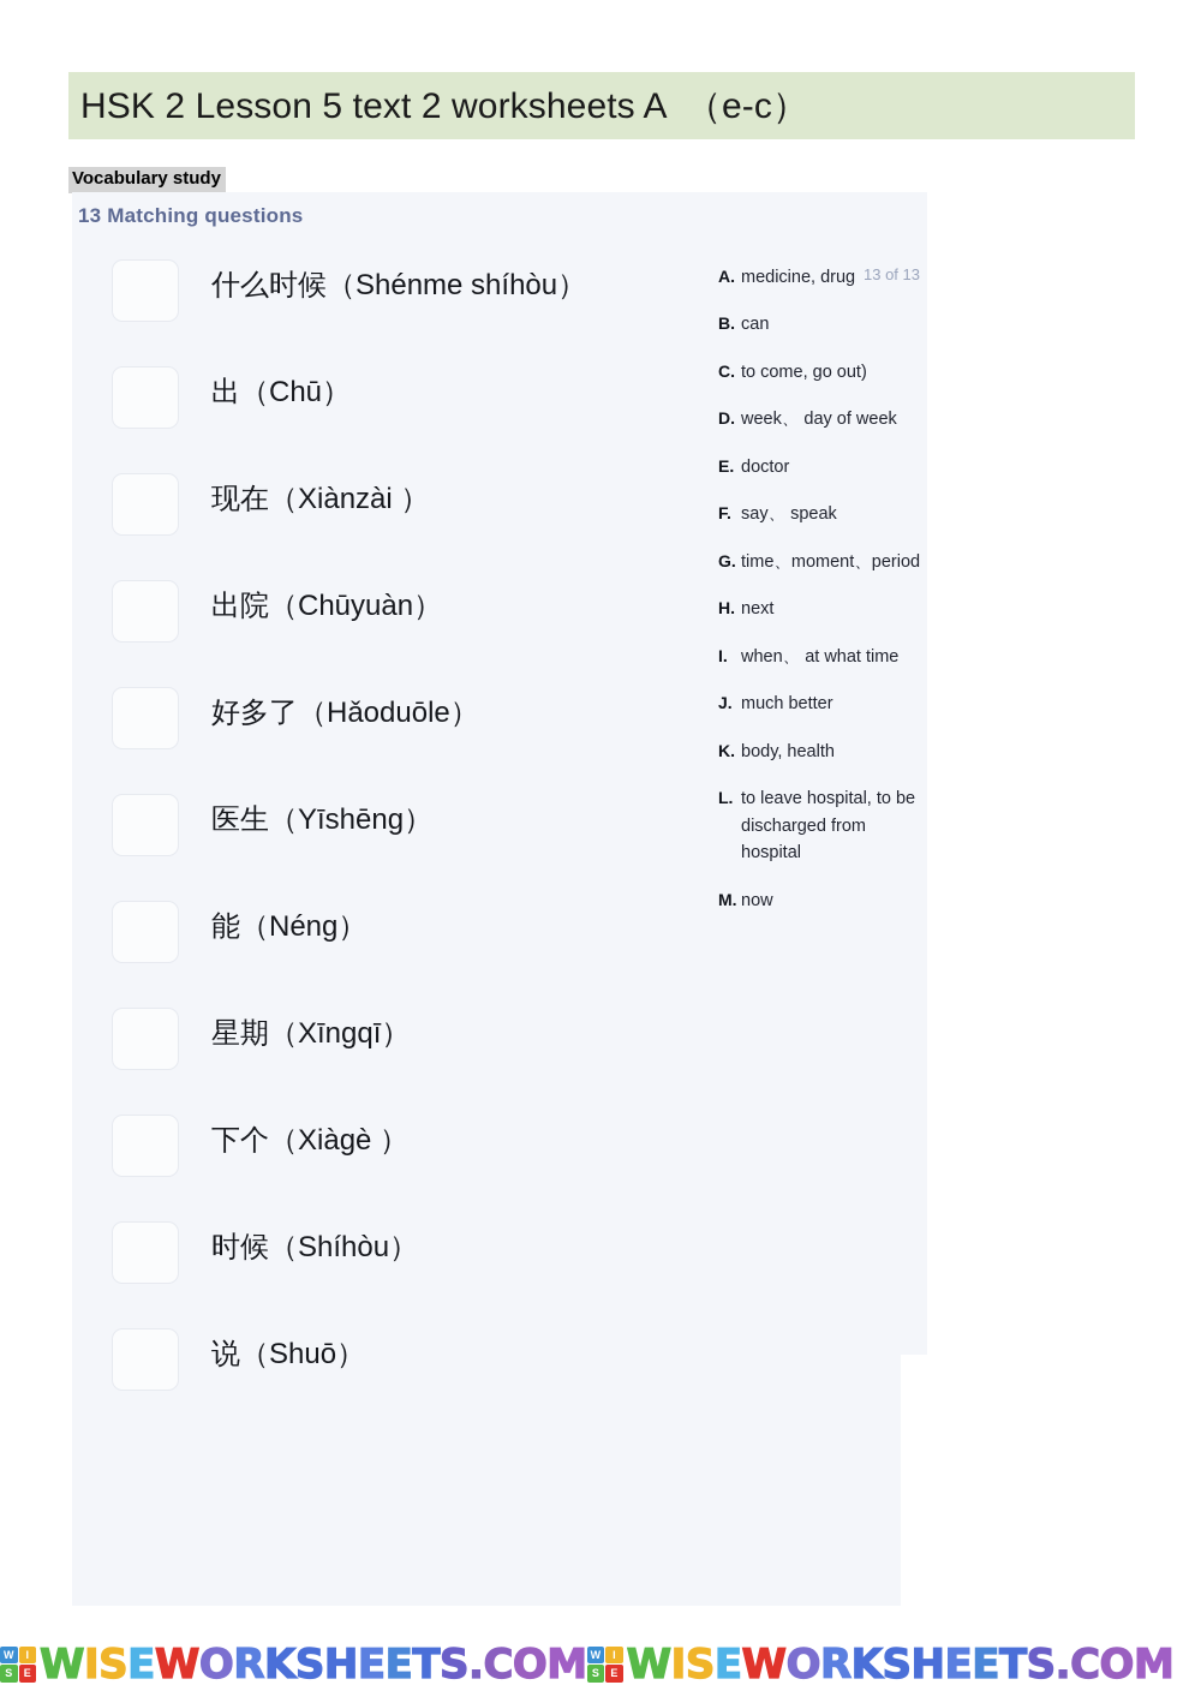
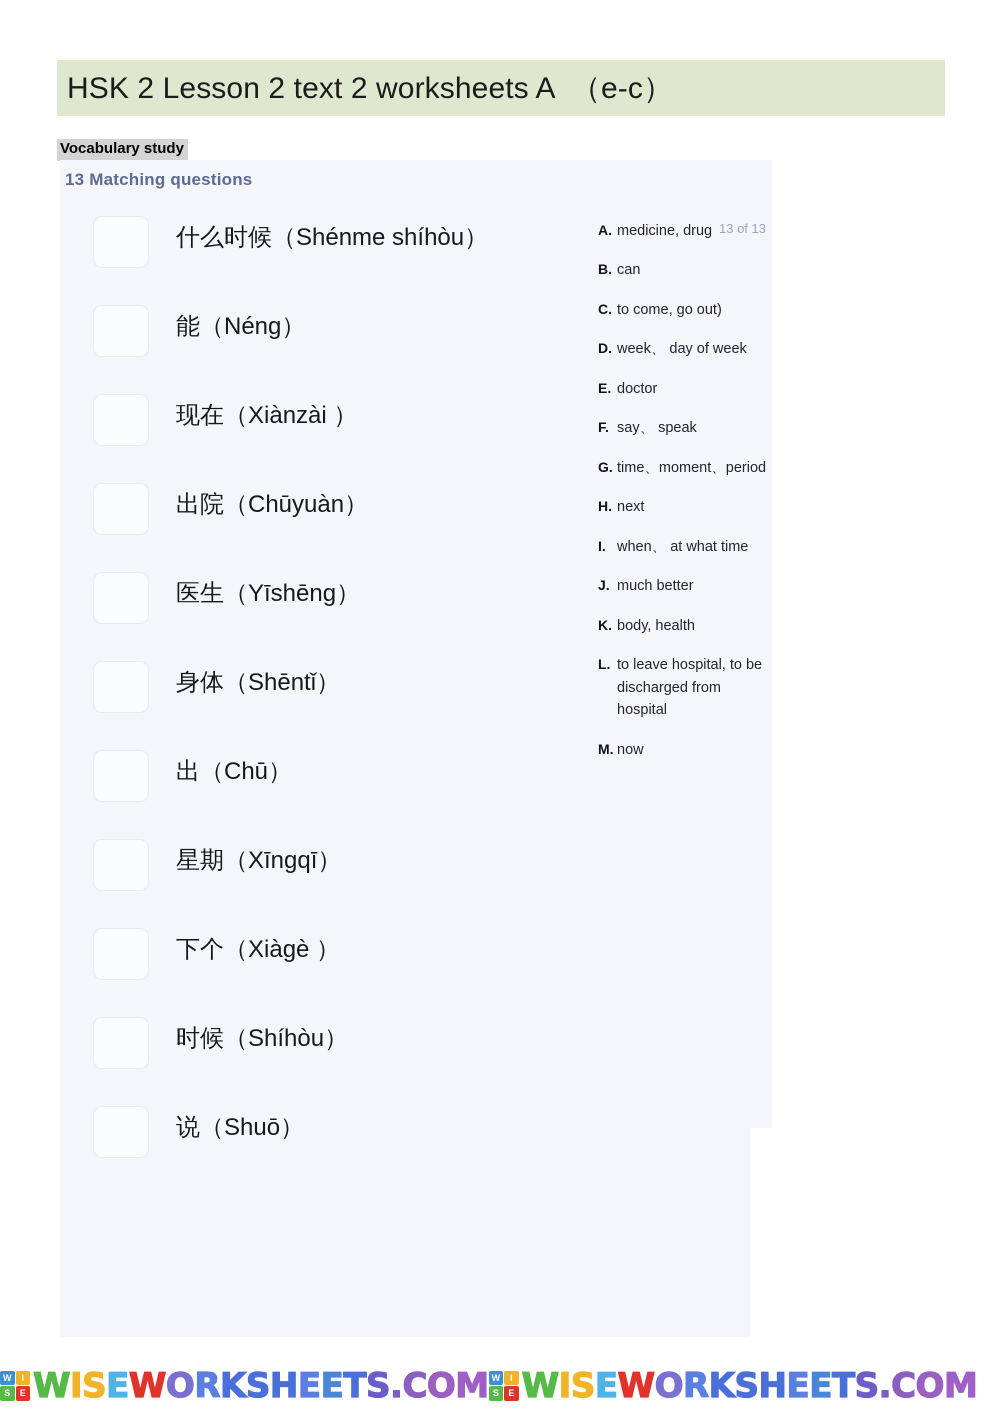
- HSK 2 Lesson 5 text 2 worksheets A （e-c）
+ HSK 2 Lesson 2 text 2 worksheets A （e-c）
  Vocabulary study
  13 Matching questions
  什么时候（Shénme shíhòu）
- 出（Chū）
+ 能（Néng）
  现在（Xiànzài ）
  出院（Chūyuàn）
- 好多了（Hǎoduōle）
  医生（Yīshēng）
+ 身体（Shēntǐ）
- 能（Néng）
+ 出（Chū）
  星期（Xīngqī）
  下个（Xiàgè ）
  时候（Shíhòu）
  说（Shuō）
  A.
  medicine, drug
  B.
  can
  C.
  to come, go out)
  D.
  week、 day of week
  E.
  doctor
  F.
  say、 speak
  G.
  time、moment、period
  H.
  next
  I.
  when、 at what time
  J.
  much better
  K.
  body, health
  L.
  to leave hospital, to be discharged from hospital
  M.
  now
  13 of 13
  W
  I
  S
  E
  WISEWORKSHEETS.COM
  W
  I
  S
  E
  WISEWORKSHEETS.COM
